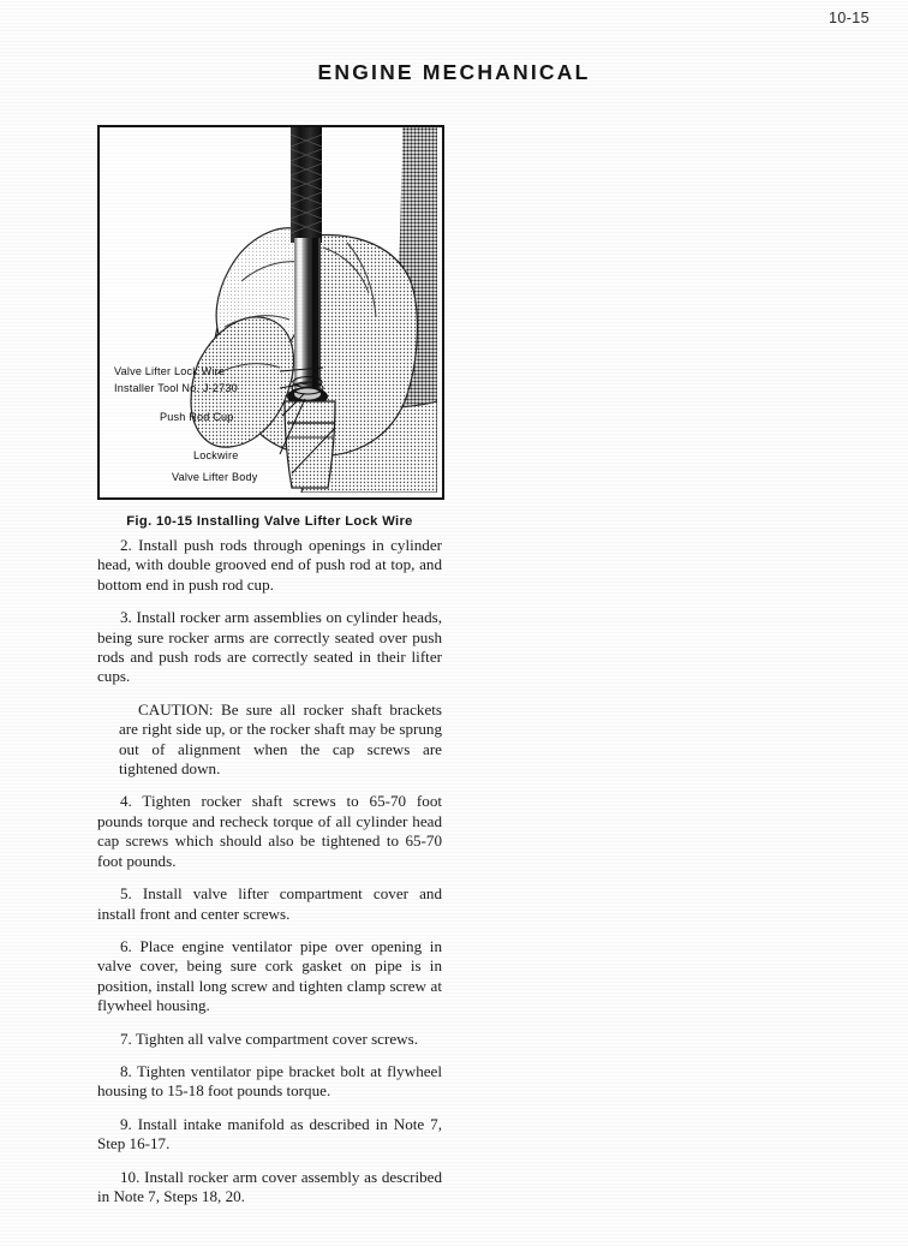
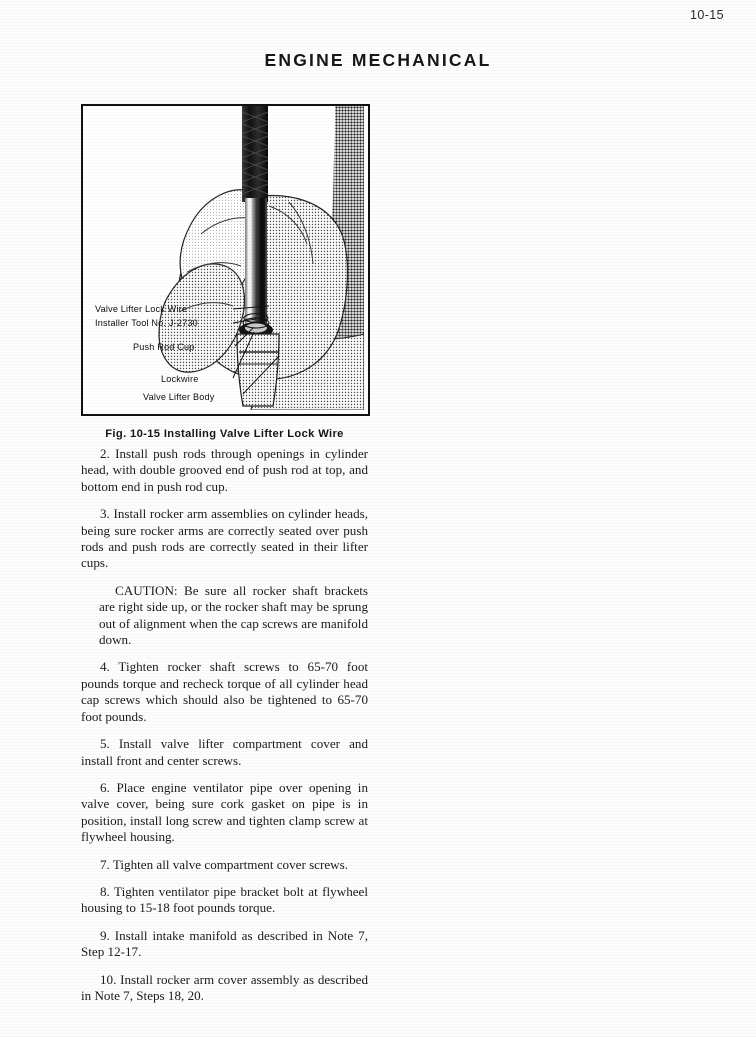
  10-15
  ENGINE MECHANICAL
  Valve Lifter Lock Wire
  Installer Tool No. J-2730
  Push Rod Cup
  Lockwire
  Valve Lifter Body
  Fig. 10-15 Installing Valve Lifter Lock Wire
  2. Install push rods through openings in cylinder head, with double grooved end of push rod at top, and bottom end in push rod cup.
  3. Install rocker arm assemblies on cylinder heads, being sure rocker arms are correctly seated over push rods and push rods are correctly seated in their lifter cups.
- CAUTION: Be sure all rocker shaft brackets are right side up, or the rocker shaft may be sprung out of alignment when the cap screws are tightened down.
+ CAUTION: Be sure all rocker shaft brackets are right side up, or the rocker shaft may be sprung out of alignment when the cap screws are manifold down.
  4. Tighten rocker shaft screws to 65-70 foot pounds torque and recheck torque of all cylinder head cap screws which should also be tightened to 65-70 foot pounds.
  5. Install valve lifter compartment cover and install front and center screws.
  6. Place engine ventilator pipe over opening in valve cover, being sure cork gasket on pipe is in position, install long screw and tighten clamp screw at flywheel housing.
  7. Tighten all valve compartment cover screws.
  8. Tighten ventilator pipe bracket bolt at flywheel housing to 15-18 foot pounds torque.
- 9. Install intake manifold as described in Note 7, Step 16-17.
+ 9. Install intake manifold as described in Note 7, Step 12-17.
  10. Install rocker arm cover assembly as described in Note 7, Steps 18, 20.
